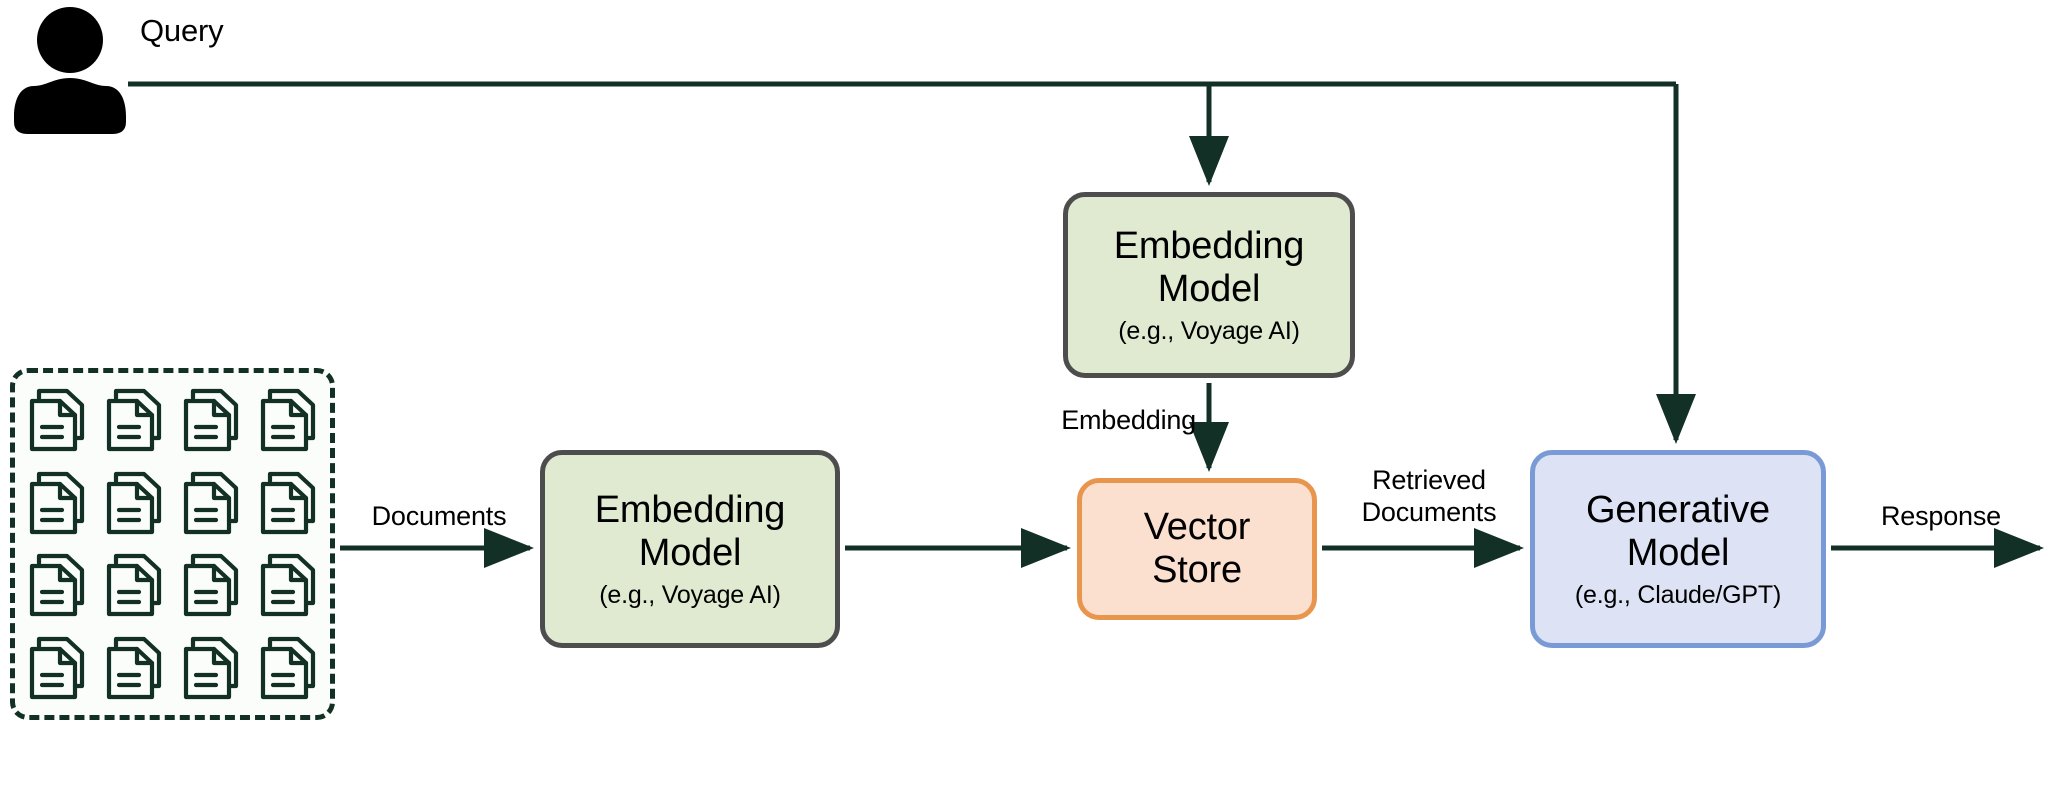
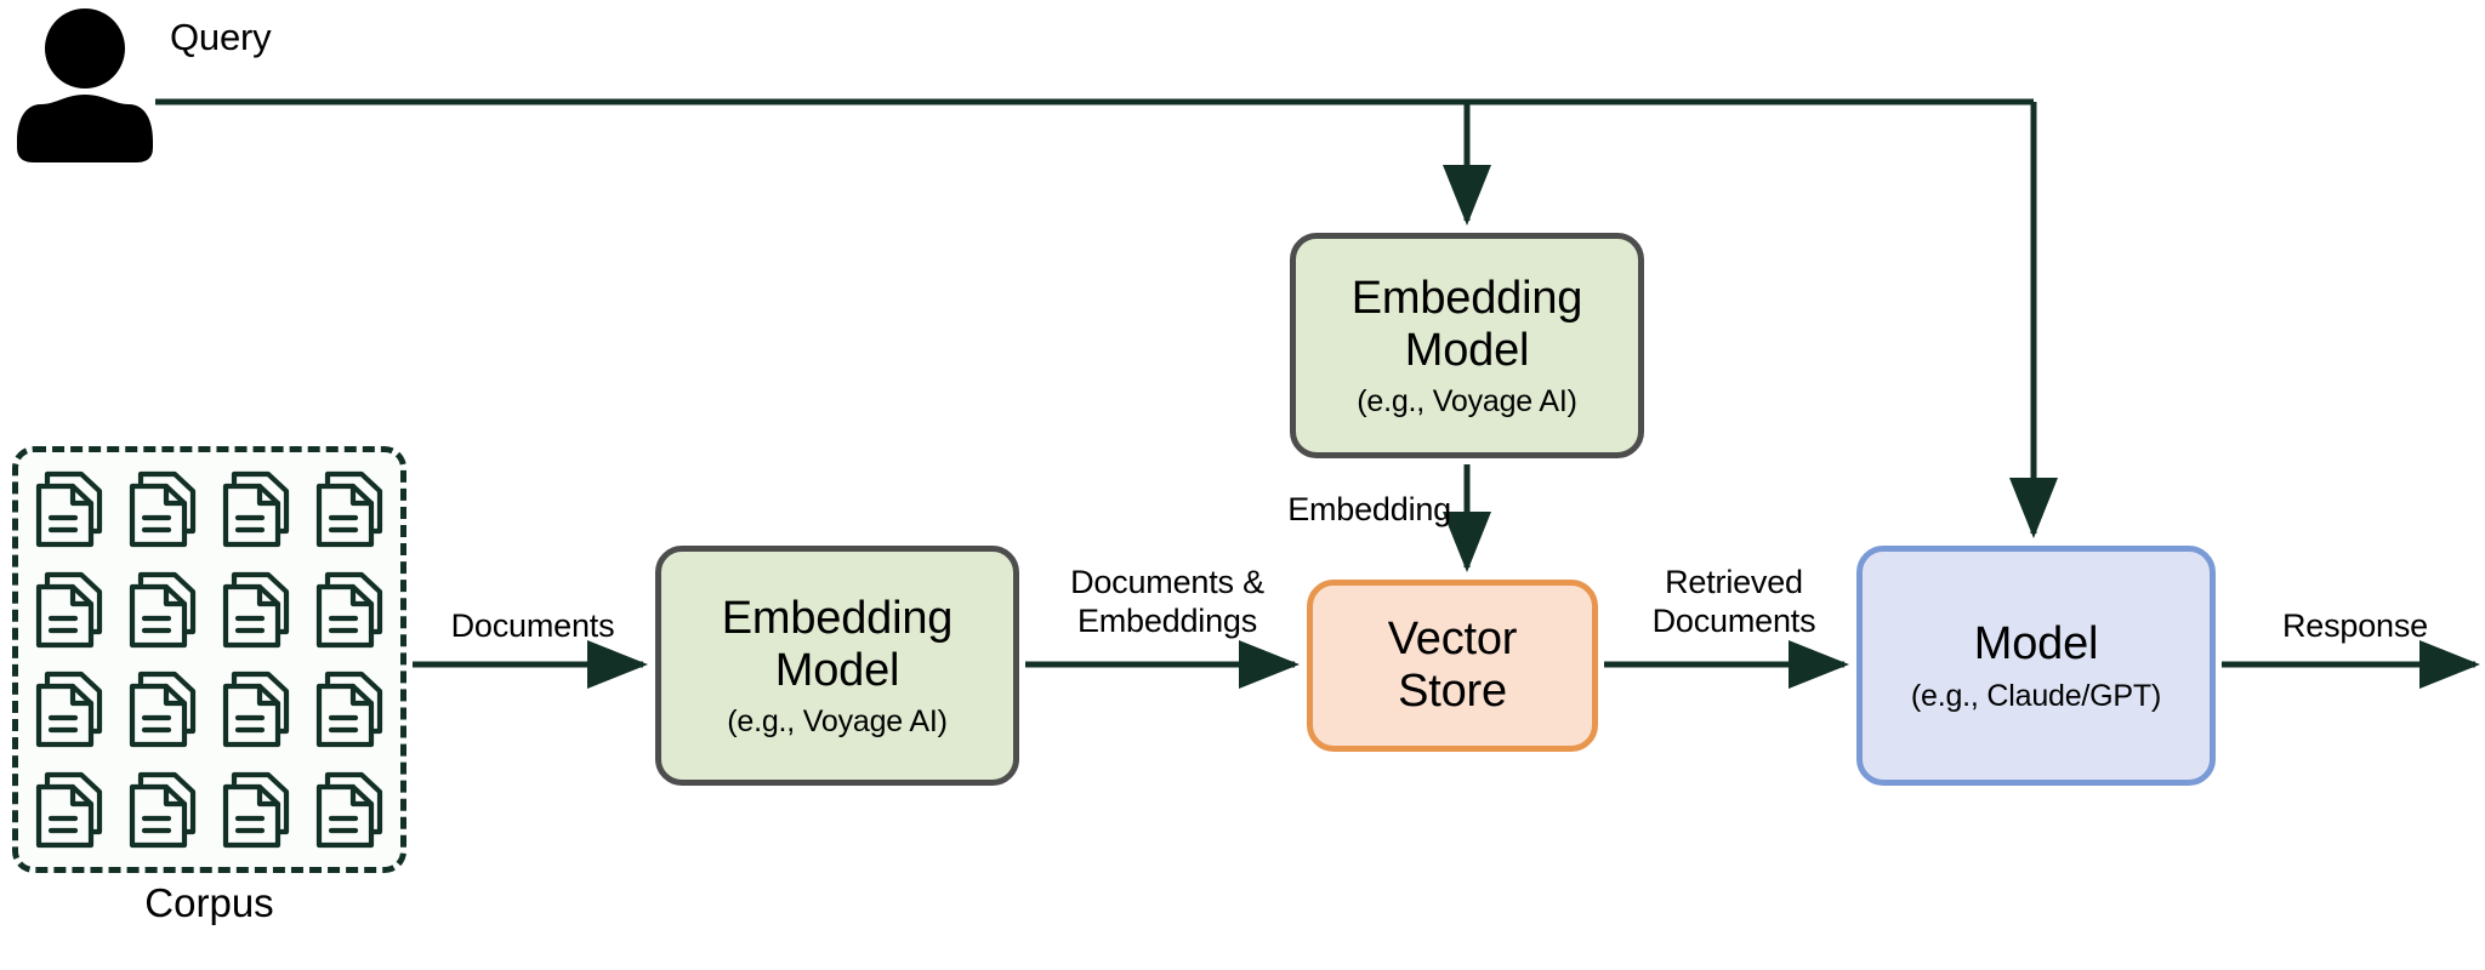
  Query
+ Corpus
  Embedding
  Model
  (e.g., Voyage AI)
  Embedding
  Model
  (e.g., Voyage AI)
  Vector
  Store
- Generative
  Model
  (e.g., Claude/GPT)
  Documents
+ Documents &
+ Embeddings
  Embedding
  Retrieved
  Documents
  Response
